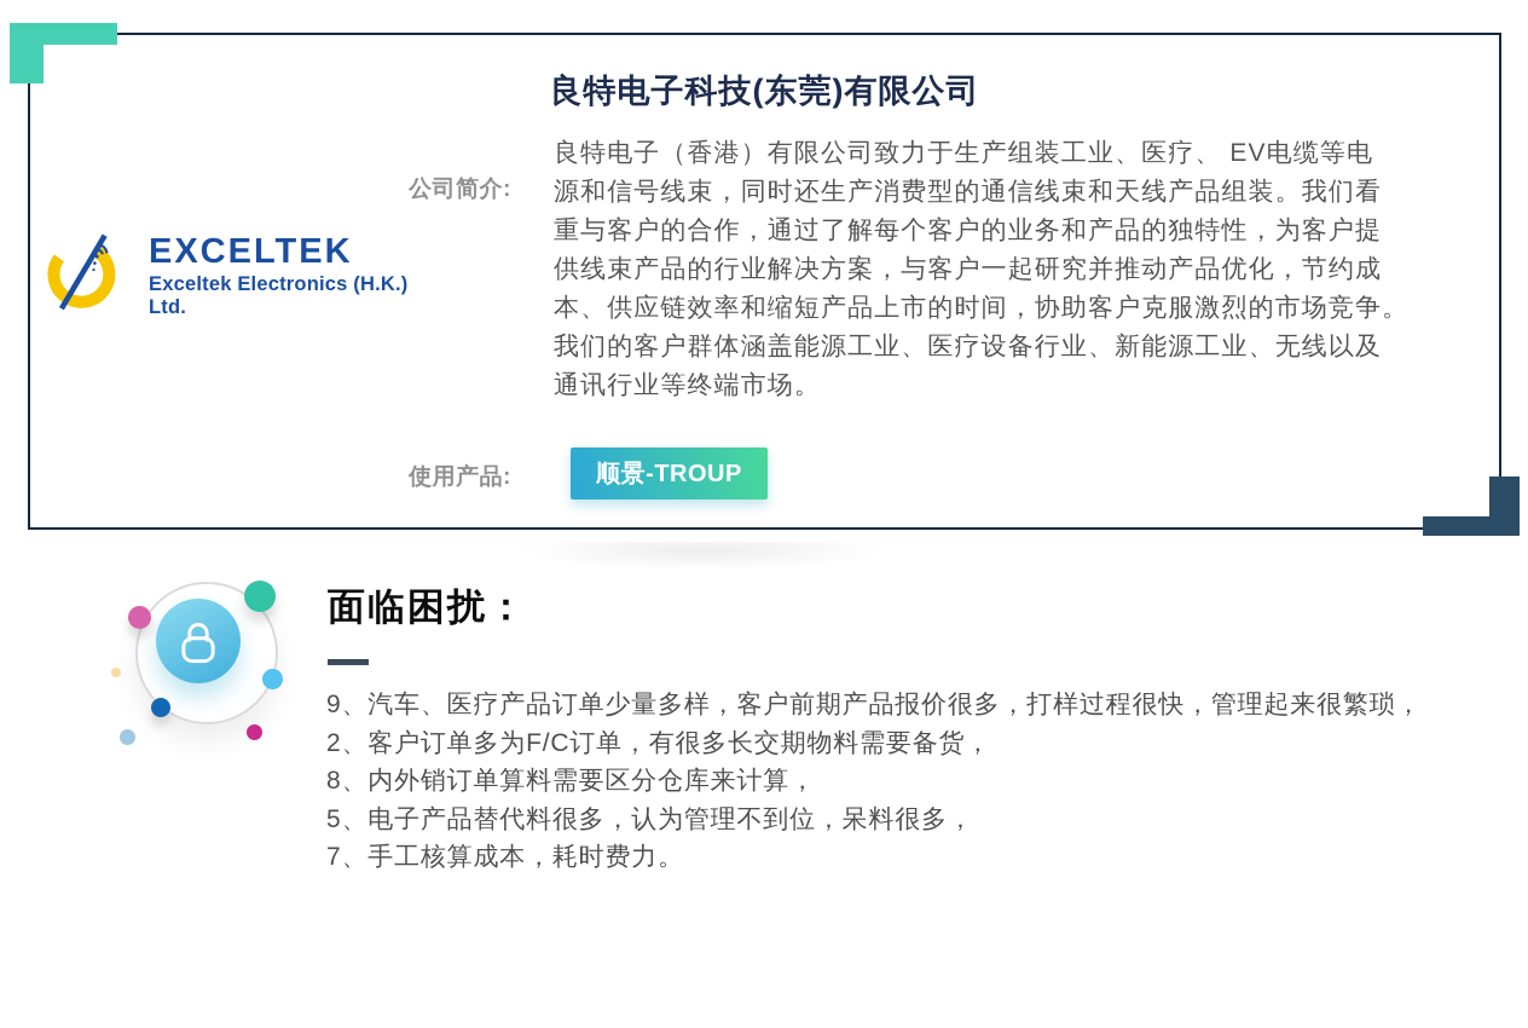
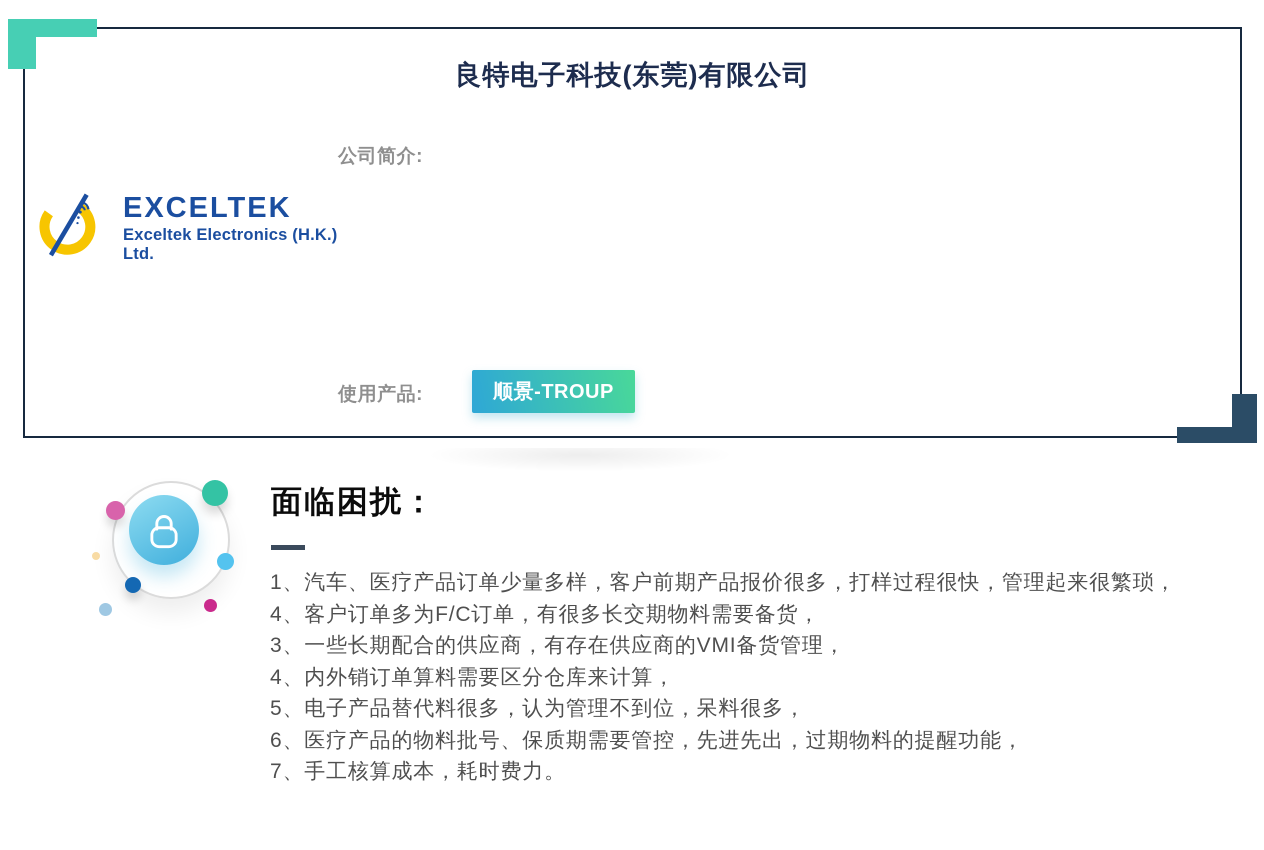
  良特电子科技(东莞)有限公司
  EXCELTEK
  Exceltek Electronics (H.K.) Ltd.
  公司简介:
- 良特电子（香港）有限公司致力于生产组装工业、医疗、 EV电缆等电
- 源和信号线束，同时还生产消费型的通信线束和天线产品组装。我们看
- 重与客户的合作，通过了解每个客户的业务和产品的独特性，为客户提
- 供线束产品的行业解决方案，与客户一起研究并推动产品优化，节约成
- 本、供应链效率和缩短产品上市的时间，协助客户克服激烈的市场竞争。
- 我们的客户群体涵盖能源工业、医疗设备行业、新能源工业、无线以及
- 通讯行业等终端市场。
  使用产品:
  顺景-TROUP
  面临困扰：
- 9、汽车、医疗产品订单少量多样，客户前期产品报价很多，打样过程很快，管理起来很繁琐，
+ 1、汽车、医疗产品订单少量多样，客户前期产品报价很多，打样过程很快，管理起来很繁琐，
- 2、客户订单多为F/C订单，有很多长交期物料需要备货，
+ 4、客户订单多为F/C订单，有很多长交期物料需要备货，
+ 3、一些长期配合的供应商，有存在供应商的VMI备货管理，
- 8、内外销订单算料需要区分仓库来计算，
+ 4、内外销订单算料需要区分仓库来计算，
  5、电子产品替代料很多，认为管理不到位，呆料很多，
+ 6、医疗产品的物料批号、保质期需要管控，先进先出，过期物料的提醒功能，
  7、手工核算成本，耗时费力。
